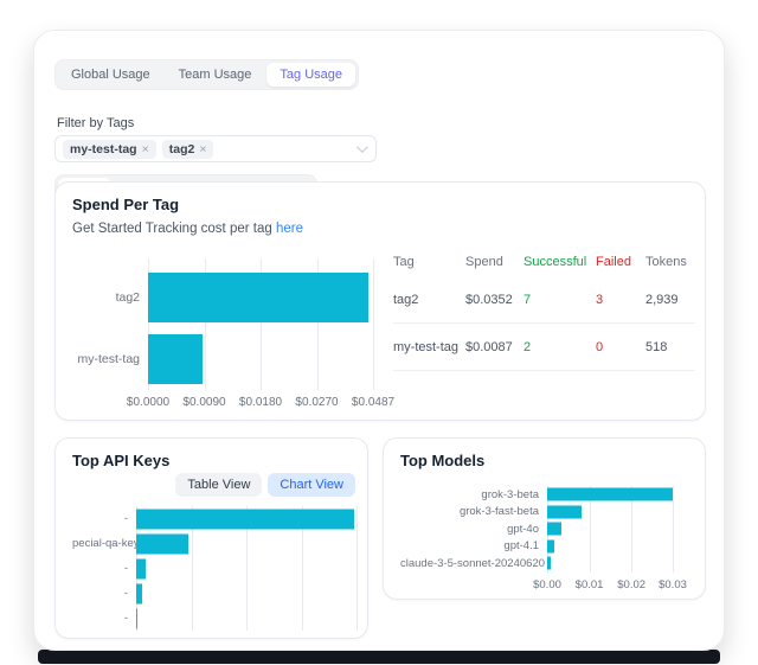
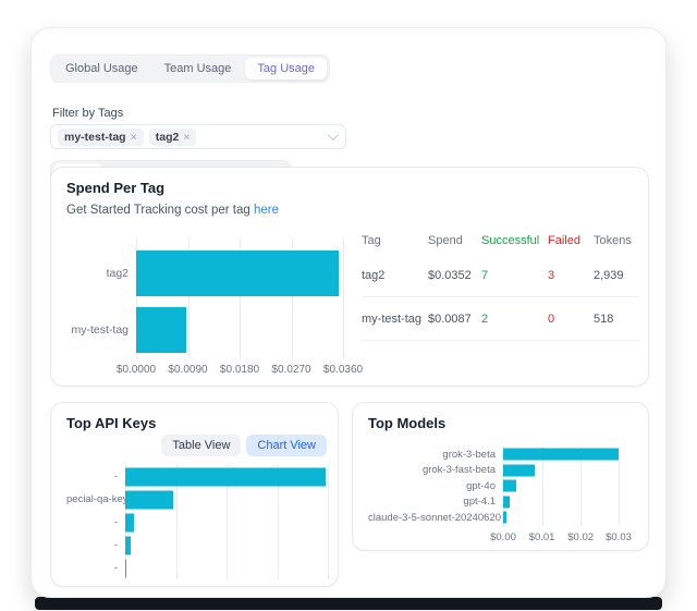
  Global Usage
  Team Usage
  Tag Usage
  Filter by Tags
  my-test-tag
  ×
  tag2
  ×
  Spend Per Tag
  Get Started Tracking cost per tag here
  tag2
  my-test-tag
  $0.0000
  $0.0090
  $0.0180
  $0.0270
- $0.0487
+ $0.0360
  Tag
  Spend
  Successful
  Failed
  Tokens
  tag2
  $0.0352
  7
  3
  2,939
  my-test-tag
  $0.0087
  2
  0
  518
  Top API Keys
  Table View
  Chart View
  -
  pecial-qa-ke
  -
  -
  -
  Top Models
  grok-3-beta
  grok-3-fast-beta
  gpt-4o
  gpt-4.1
  claude-3-5-sonnet-20240620
  $0.00
  $0.01
  $0.02
  $0.03
